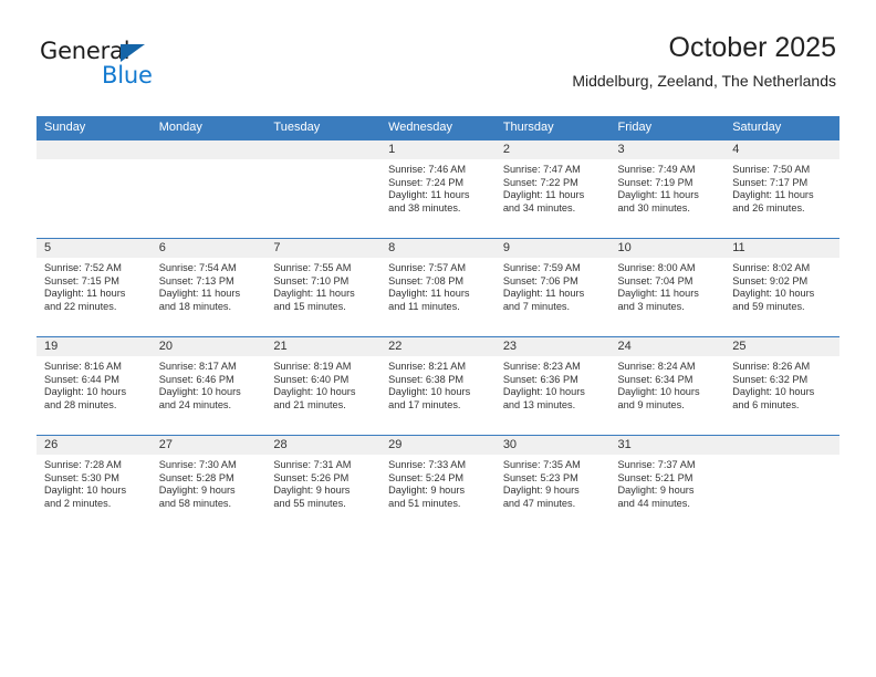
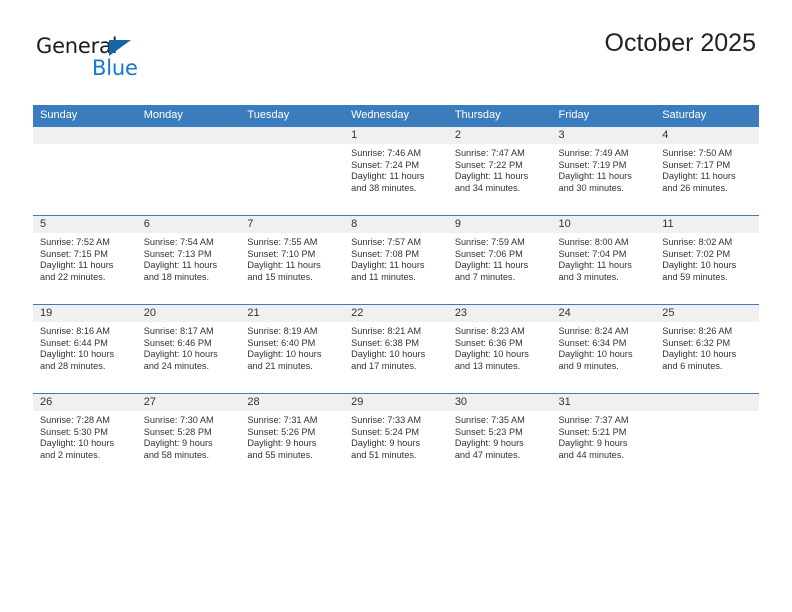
  General
  Blue
  October 2025
- Middelburg, Zeeland, The Netherlands
  Sunday	Monday	Tuesday	Wednesday	Thursday	Friday	Saturday
  			1Sunrise: 7:46 AMSunset: 7:24 PMDaylight: 11 hoursand 38 minutes.	2Sunrise: 7:47 AMSunset: 7:22 PMDaylight: 11 hoursand 34 minutes.	3Sunrise: 7:49 AMSunset: 7:19 PMDaylight: 11 hoursand 30 minutes.	4Sunrise: 7:50 AMSunset: 7:17 PMDaylight: 11 hoursand 26 minutes.
- 5Sunrise: 7:52 AMSunset: 7:15 PMDaylight: 11 hoursand 22 minutes.	6Sunrise: 7:54 AMSunset: 7:13 PMDaylight: 11 hoursand 18 minutes.	7Sunrise: 7:55 AMSunset: 7:10 PMDaylight: 11 hoursand 15 minutes.	8Sunrise: 7:57 AMSunset: 7:08 PMDaylight: 11 hoursand 11 minutes.	9Sunrise: 7:59 AMSunset: 7:06 PMDaylight: 11 hoursand 7 minutes.	10Sunrise: 8:00 AMSunset: 7:04 PMDaylight: 11 hoursand 3 minutes.	11Sunrise: 8:02 AMSunset: 9:02 PMDaylight: 10 hoursand 59 minutes.
+ 5Sunrise: 7:52 AMSunset: 7:15 PMDaylight: 11 hoursand 22 minutes.	6Sunrise: 7:54 AMSunset: 7:13 PMDaylight: 11 hoursand 18 minutes.	7Sunrise: 7:55 AMSunset: 7:10 PMDaylight: 11 hoursand 15 minutes.	8Sunrise: 7:57 AMSunset: 7:08 PMDaylight: 11 hoursand 11 minutes.	9Sunrise: 7:59 AMSunset: 7:06 PMDaylight: 11 hoursand 7 minutes.	10Sunrise: 8:00 AMSunset: 7:04 PMDaylight: 11 hoursand 3 minutes.	11Sunrise: 8:02 AMSunset: 7:02 PMDaylight: 10 hoursand 59 minutes.
  19Sunrise: 8:16 AMSunset: 6:44 PMDaylight: 10 hoursand 28 minutes.	20Sunrise: 8:17 AMSunset: 6:46 PMDaylight: 10 hoursand 24 minutes.	21Sunrise: 8:19 AMSunset: 6:40 PMDaylight: 10 hoursand 21 minutes.	22Sunrise: 8:21 AMSunset: 6:38 PMDaylight: 10 hoursand 17 minutes.	23Sunrise: 8:23 AMSunset: 6:36 PMDaylight: 10 hoursand 13 minutes.	24Sunrise: 8:24 AMSunset: 6:34 PMDaylight: 10 hoursand 9 minutes.	25Sunrise: 8:26 AMSunset: 6:32 PMDaylight: 10 hoursand 6 minutes.
  26Sunrise: 7:28 AMSunset: 5:30 PMDaylight: 10 hoursand 2 minutes.	27Sunrise: 7:30 AMSunset: 5:28 PMDaylight: 9 hoursand 58 minutes.	28Sunrise: 7:31 AMSunset: 5:26 PMDaylight: 9 hoursand 55 minutes.	29Sunrise: 7:33 AMSunset: 5:24 PMDaylight: 9 hoursand 51 minutes.	30Sunrise: 7:35 AMSunset: 5:23 PMDaylight: 9 hoursand 47 minutes.	31Sunrise: 7:37 AMSunset: 5:21 PMDaylight: 9 hoursand 44 minutes.
